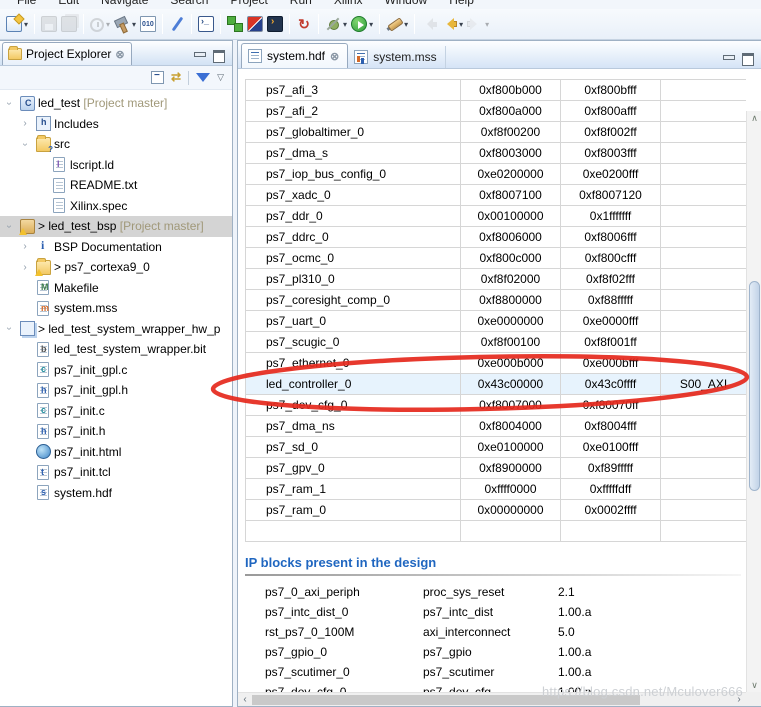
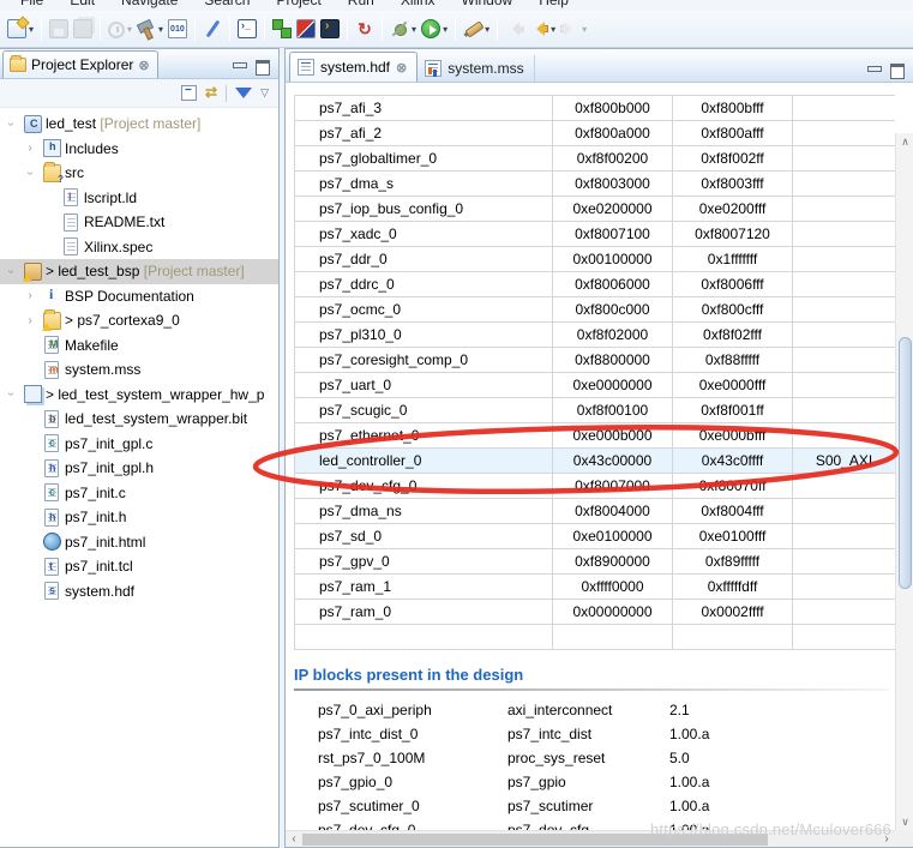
  File
  Edit
  Navigate
  Search
  Project
  Run
  Xilinx
  Window
  Help
  ▾
  ▾
  ▾
  ▾
  ▾
  ▾
  ▾
  ▾
  Project Explorer
  ⊗
  led_test [Project master]
  ›
  Includes
  ?
  src
  l
  lscript.ld
  README.txt
  Xilinx.spec
  > led_test_bsp [Project master]
  ›
  BSP Documentation
  ›
  > ps7_cortexa9_0
  M
  Makefile
  m
  system.mss
  > led_test_system_wrapper_hw_p
  b
  led_test_system_wrapper.bit
  c
  ps7_init_gpl.c
  h
  ps7_init_gpl.h
  c
  ps7_init.c
  h
  ps7_init.h
  ps7_init.html
  t
  ps7_init.tcl
  s
  system.hdf
  system.hdf
  ⊗
  system.mss
  ps7_afi_3
  0xf800b000
  0xf800bfff
  ps7_afi_2
  0xf800a000
  0xf800afff
  ps7_globaltimer_0
  0xf8f00200
  0xf8f002ff
  ps7_dma_s
  0xf8003000
  0xf8003fff
  ps7_iop_bus_config_0
  0xe0200000
  0xe0200fff
  ps7_xadc_0
  0xf8007100
  0xf8007120
  ps7_ddr_0
  0x00100000
  0x1fffffff
  ps7_ddrc_0
  0xf8006000
  0xf8006fff
  ps7_ocmc_0
  0xf800c000
  0xf800cfff
  ps7_pl310_0
  0xf8f02000
  0xf8f02fff
  ps7_coresight_comp_0
  0xf8800000
  0xf88fffff
  ps7_uart_0
  0xe0000000
  0xe0000fff
  ps7_scugic_0
  0xf8f00100
  0xf8f001ff
  ps7_ethern
  0xe000b000
  0xe000bfff
  led_controller_0
  0x43c00000
  0x43c0ffff
  S00_AXI
  0xf800700
  ps7_dma_ns
  0xf8004000
  0xf8004fff
  ps7_sd_0
  0xe0100000
  0xe0100fff
  ps7_gpv_0
  0xf8900000
  0xf89fffff
  ps7_ram_1
  0xffff0000
  0xfffffdff
  ps7_ram_0
  0x00000000
  0x0002ffff
  IP blocks present in the design
  ps7_0_axi_periph
- proc_sys_reset
+ axi_interconnect
  2.1
  ps7_intc_dist_0
  ps7_intc_dist
  1.00.a
  rst_ps7_0_100M
- axi_interconnect
+ proc_sys_reset
  5.0
  ps7_gpio_0
  ps7_gpio
  1.00.a
  ps7_scutimer_0
  ps7_scutimer
  1.00.a
  ∧
  ∨
  ‹
  ›
  https://blog.csdn.net/Mculover666
